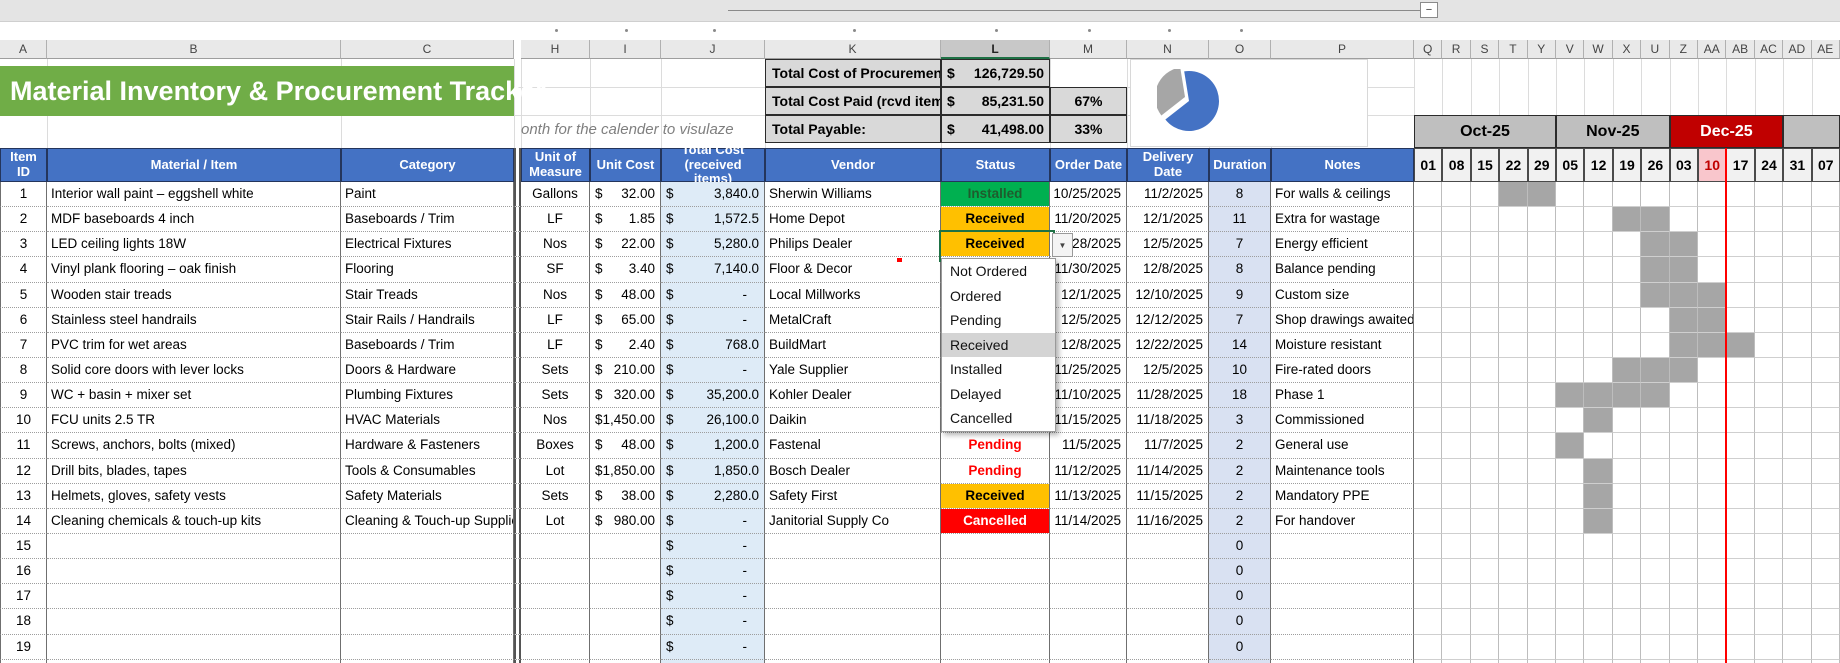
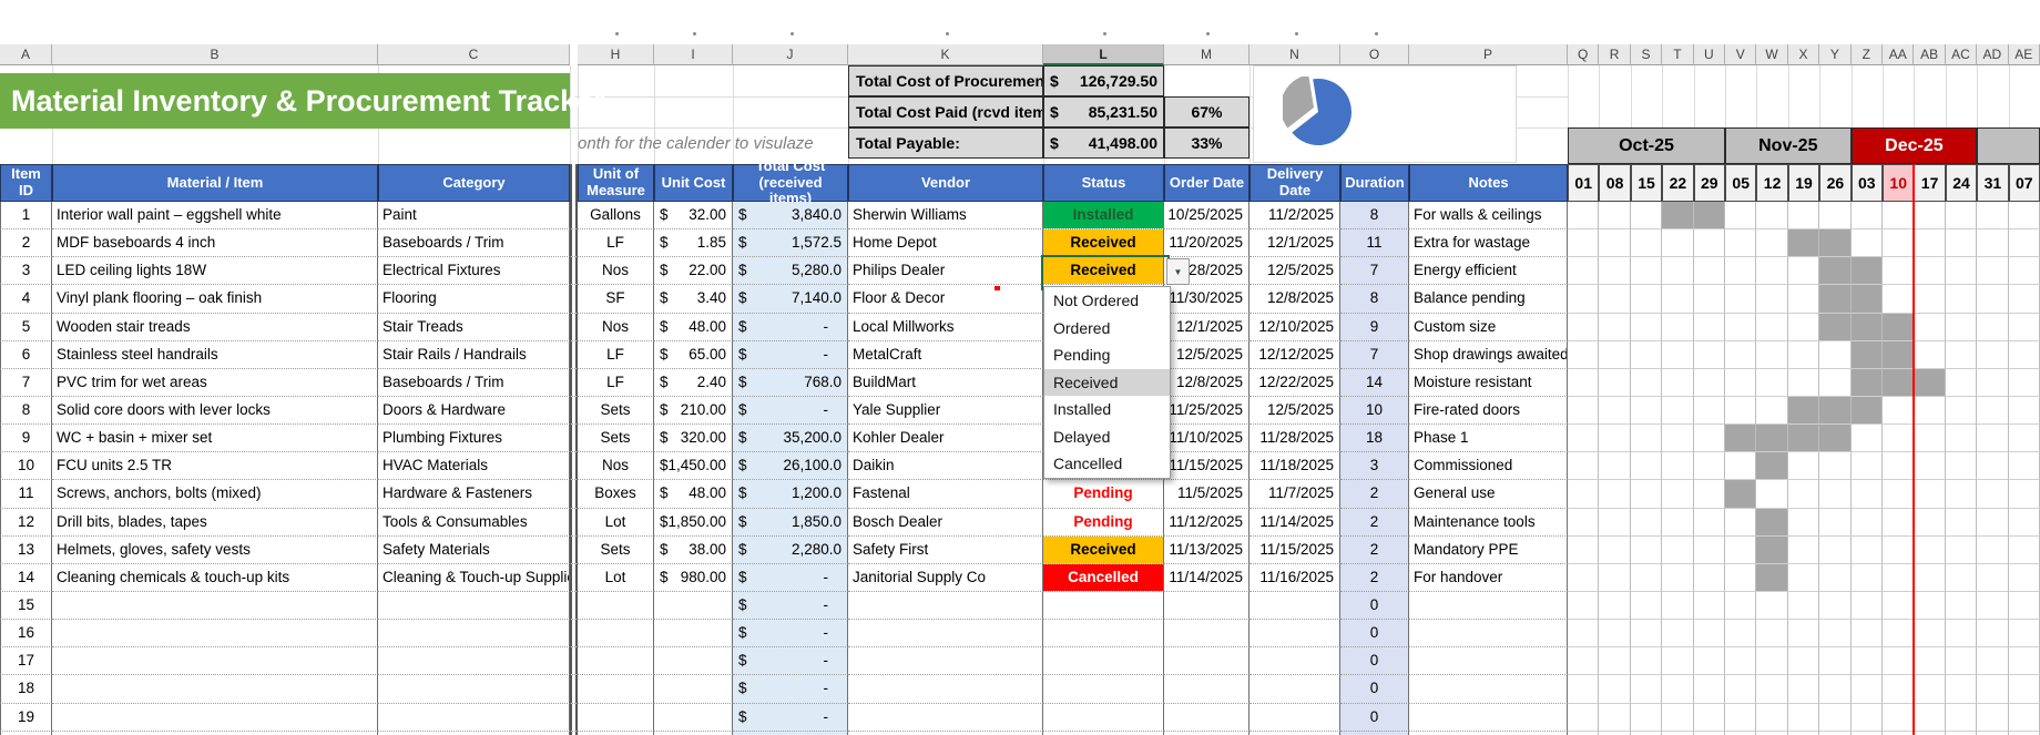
- −
  A
  B
  C
  H
  I
  J
  K
  L
  M
  N
  O
  P
  Q
  R
  S
  T
- Y
+ U
  V
  W
  X
- U
+ Y
  Z
  AA
  AB
  AC
  AD
  AE
  Material Inventory & Procurement Tracker
  onth for the calender to visulaze
  Total Cost of Procuremen
  $
  126,729.50
  Total Cost Paid (rcvd item
  $
  85,231.50
  67%
  Total Payable:
  $
  41,498.00
  33%
  Oct-25
  Nov-25
  Dec-25
  Item ID
  Material / Item
  Category
  Unit of Measure
  Unit Cost
  Total Cost (received items)
  Vendor
  Status
  Order Date
  Delivery Date
  Duration
  Notes
  01
  08
  15
  22
  29
  05
  12
  19
  26
  03
  10
  17
  24
  31
  07
  1
  Interior wall paint – eggshell white
  Paint
  Gallons
  $
  32.00
  $
  3,840.0
  Sherwin Williams
  Installed
  10/25/2025
  11/2/2025
  8
  For walls & ceilings
  2
  MDF baseboards 4 inch
  Baseboards / Trim
  LF
  $
  1.85
  $
  1,572.5
  Home Depot
  Received
  11/20/2025
  12/1/2025
  11
  Extra for wastage
  3
  LED ceiling lights 18W
  Electrical Fixtures
  Nos
  $
  22.00
  $
  5,280.0
  Philips Dealer
  28/2025
  12/5/2025
  7
  Energy efficient
  4
  Vinyl plank flooring – oak finish
  Flooring
  SF
  $
  3.40
  $
  7,140.0
  Floor & Decor
  11/30/2025
  12/8/2025
  8
  Balance pending
  5
  Wooden stair treads
  Stair Treads
  Nos
  $
  48.00
  $
  -
  Local Millworks
  12/1/2025
  12/10/2025
  9
  Custom size
  6
  Stainless steel handrails
  Stair Rails / Handrails
  LF
  $
  65.00
  $
  -
  MetalCraft
  12/5/2025
  12/12/2025
  7
  Shop drawings awaited
  7
  PVC trim for wet areas
  Baseboards / Trim
  LF
  $
  2.40
  $
  768.0
  BuildMart
  12/8/2025
  12/22/2025
  14
  Moisture resistant
  8
  Solid core doors with lever locks
  Doors & Hardware
  Sets
  $
  210.00
  $
  -
  Yale Supplier
  11/25/2025
  12/5/2025
  10
  Fire-rated doors
  9
  WC + basin + mixer set
  Plumbing Fixtures
  Sets
  $
  320.00
  $
  35,200.0
  Kohler Dealer
  11/10/2025
  11/28/2025
  18
  Phase 1
  10
  FCU units 2.5 TR
  HVAC Materials
  Nos
  $
  1,450.00
  $
  26,100.0
  Daikin
  11/15/2025
  11/18/2025
  3
  Commissioned
  11
  Screws, anchors, bolts (mixed)
  Hardware & Fasteners
  Boxes
  $
  48.00
  $
  1,200.0
  Fastenal
  Pending
  11/5/2025
  11/7/2025
  2
  General use
  12
  Drill bits, blades, tapes
  Tools & Consumables
  Lot
  $
  1,850.00
  $
  1,850.0
  Bosch Dealer
  Pending
  11/12/2025
  11/14/2025
  2
  Maintenance tools
  13
  Helmets, gloves, safety vests
  Safety Materials
  Sets
  $
  38.00
  $
  2,280.0
  Safety First
  Received
  11/13/2025
  11/15/2025
  2
  Mandatory PPE
  14
  Cleaning chemicals & touch-up kits
  Cleaning & Touch-up Suppli
  Lot
  $
  980.00
  $
  -
  Janitorial Supply Co
  Cancelled
  11/14/2025
  11/16/2025
  2
  For handover
  15
  $
  -
  0
  16
  $
  -
  0
  17
  $
  -
  0
  18
  $
  -
  0
  19
  $
  -
  0
  ▼
  Not Ordered
  Ordered
  Pending
  Received
  Installed
  Delayed
  Cancelled
